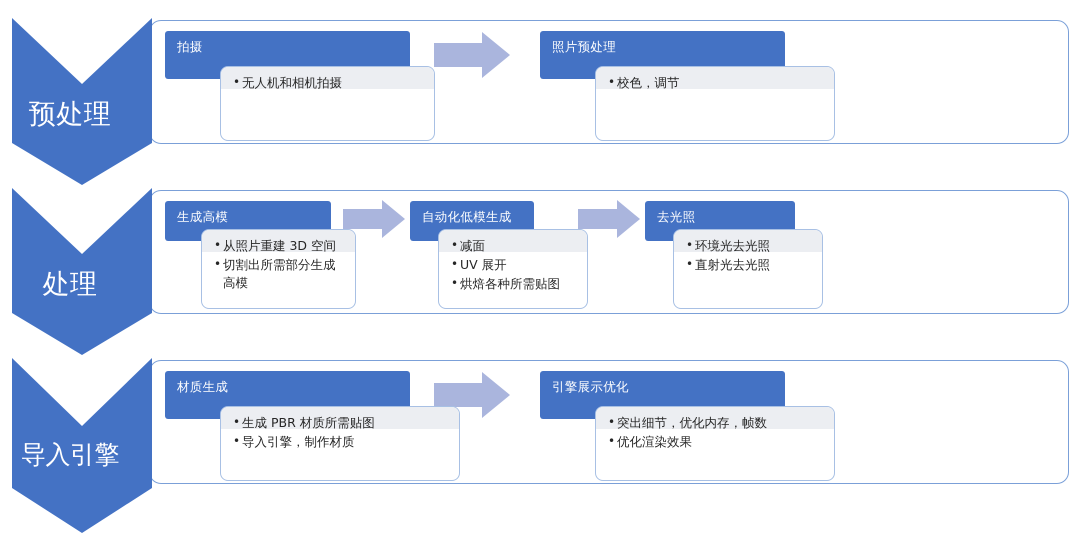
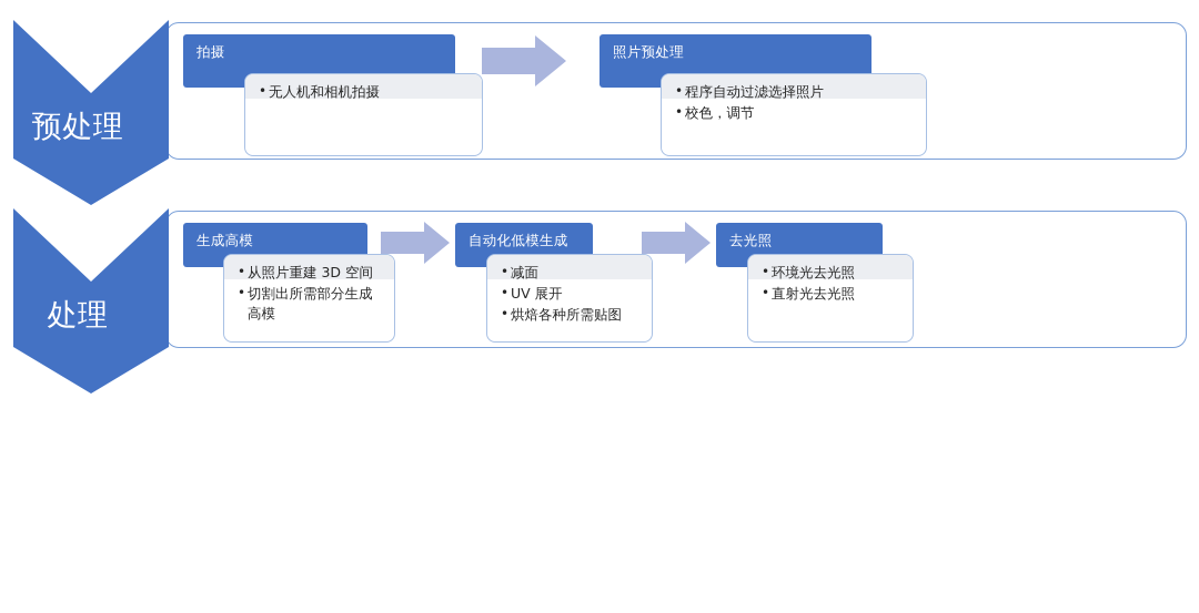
  预处理
  拍摄
  无人机和相机拍摄
  照片预处理
+ 程序自动过滤选择照片
  校色，调节
  处理
  生成高模
  从照片重建 3D 空间
  切割出所需部分生成
  高模
  自动化低模生成
  减面
  UV 展开
  烘焙各种所需贴图
  去光照
  环境光去光照
  直射光去光照
- 导入引擎
- 材质生成
- 生成 PBR 材质所需贴图
- 导入引擎，制作材质
- 引擎展示优化
- 突出细节，优化内存，帧数
- 优化渲染效果
